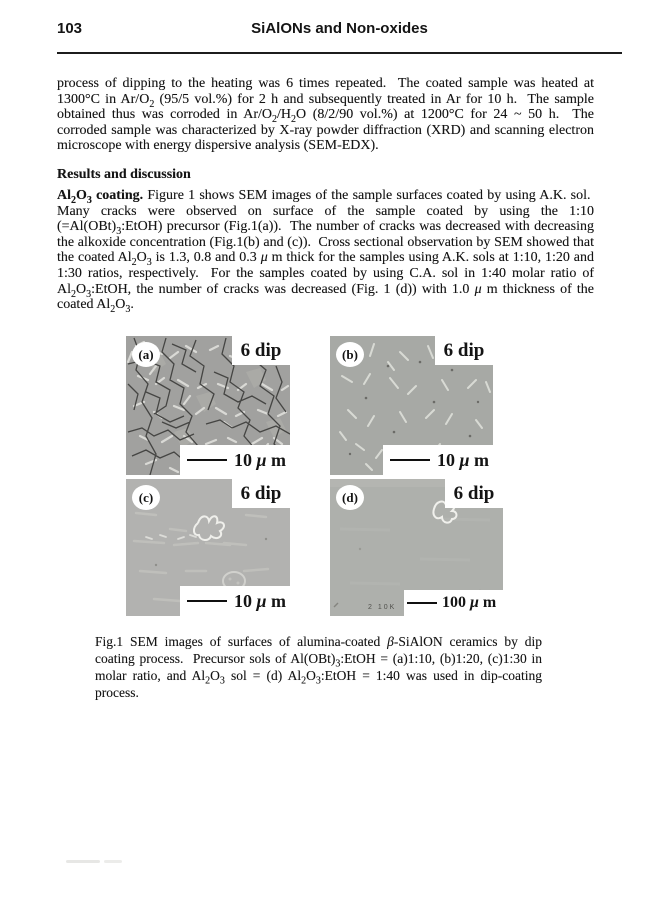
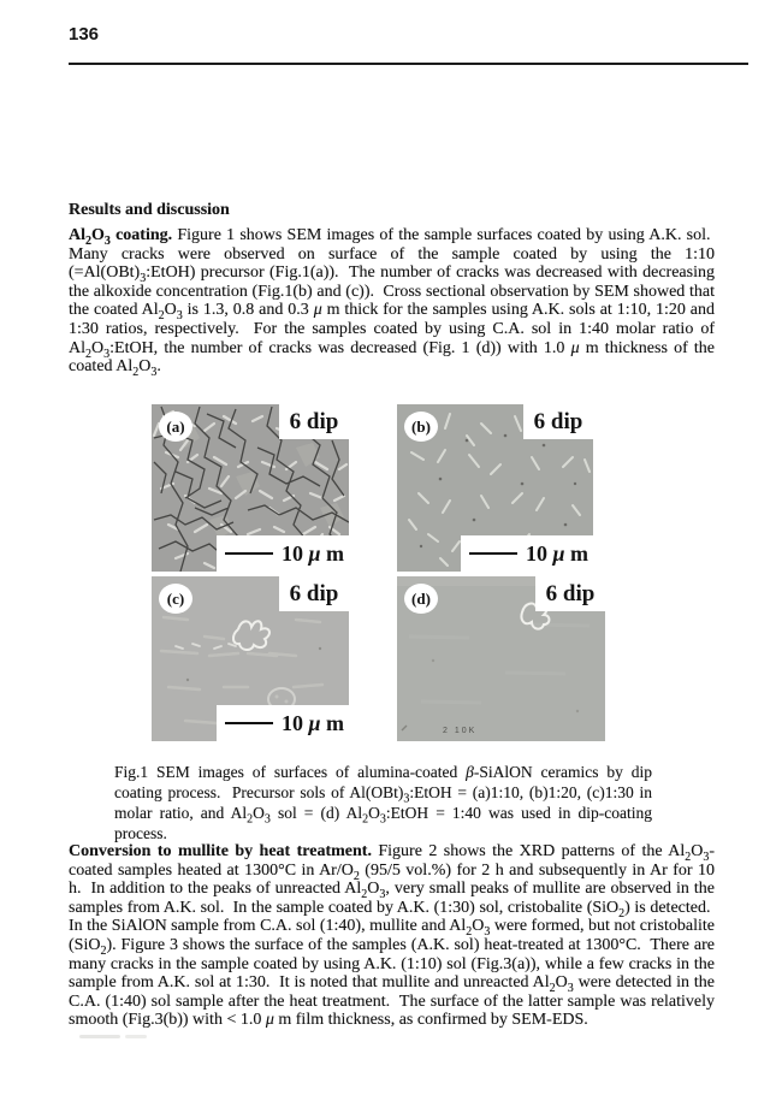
- 103
+ 136
- SiAlONs and Non-oxides
- process of dipping to the heating was 6 times repeated. The coated sample was heated at 1300°C in Ar/O2 (95/5 vol.%) for 2 h and subsequently treated in Ar for 10 h. The sample obtained thus was corroded in Ar/O2/H2O (8/2/90 vol.%) at 1200°C for 24 ~ 50 h. The corroded sample was characterized by X-ray powder diffraction (XRD) and scanning electron microscope with energy dispersive analysis (SEM-EDX).
  Results and discussion
  Al2O3 coating. Figure 1 shows SEM images of the sample surfaces coated by using A.K. sol. Many cracks were observed on surface of the sample coated by using the 1:10 (=Al(OBt)3:EtOH) precursor (Fig.1(a)). The number of cracks was decreased with decreasing the alkoxide concentration (Fig.1(b) and (c)). Cross sectional observation by SEM showed that the coated Al2O3 is 1.3, 0.8 and 0.3 μ m thick for the samples using A.K. sols at 1:10, 1:20 and 1:30 ratios, respectively. For the samples coated by using C.A. sol in 1:40 molar ratio of Al2O3:EtOH, the number of cracks was decreased (Fig. 1 (d)) with 1.0 μ m thickness of the coated Al2O3.
  (a)
  6 dip
  10 μ m
  (b)
  6 dip
  10 μ m
  (c)
  6 dip
  10 μ m
  (d)
  6 dip
- 100 μ m
  Fig.1 SEM images of surfaces of alumina-coated β-SiAlON ceramics by dip coating process. Precursor sols of Al(OBt)3:EtOH = (a)1:10, (b)1:20, (c)1:30 in molar ratio, and Al2O3 sol = (d) Al2O3:EtOH = 1:40 was used in dip-coating process.
+ Conversion to mullite by heat treatment. Figure 2 shows the XRD patterns of the Al2O3-coated samples heated at 1300°C in Ar/O2 (95/5 vol.%) for 2 h and subsequently in Ar for 10 h. In addition to the peaks of unreacted Al2O3, very small peaks of mullite are observed in the samples from A.K. sol. In the sample coated by A.K. (1:30) sol, cristobalite (SiO2) is detected. In the SiAlON sample from C.A. sol (1:40), mullite and Al2O3 were formed, but not cristobalite (SiO2). Figure 3 shows the surface of the samples (A.K. sol) heat-treated at 1300°C. There are many cracks in the sample coated by using A.K. (1:10) sol (Fig.3(a)), while a few cracks in the sample from A.K. sol at 1:30. It is noted that mullite and unreacted Al2O3 were detected in the C.A. (1:40) sol sample after the heat treatment. The surface of the latter sample was relatively smooth (Fig.3(b)) with < 1.0 μ m film thickness, as confirmed by SEM-EDS.
